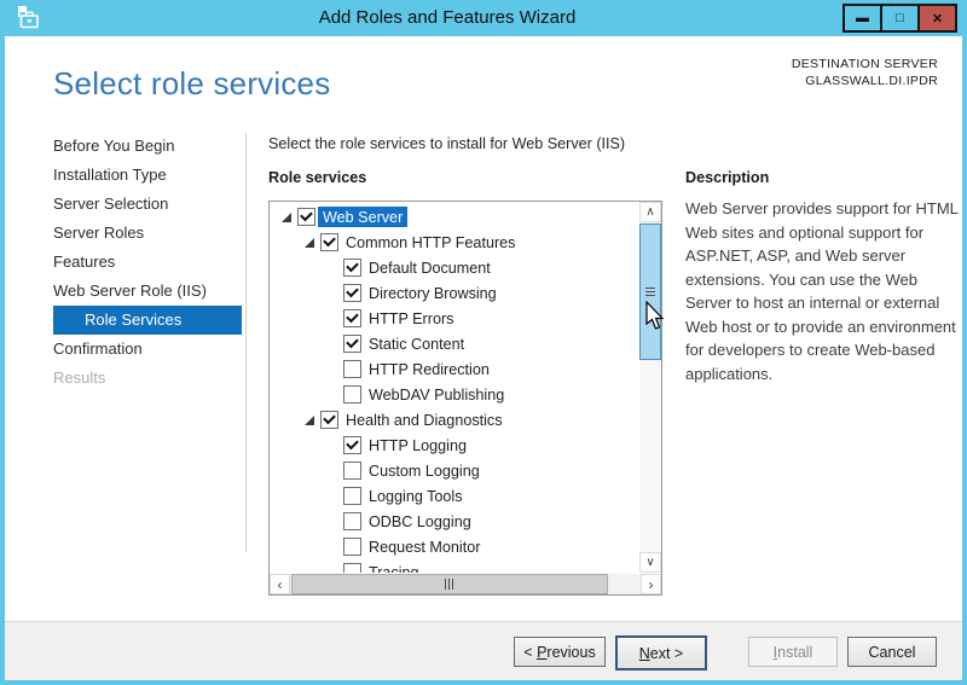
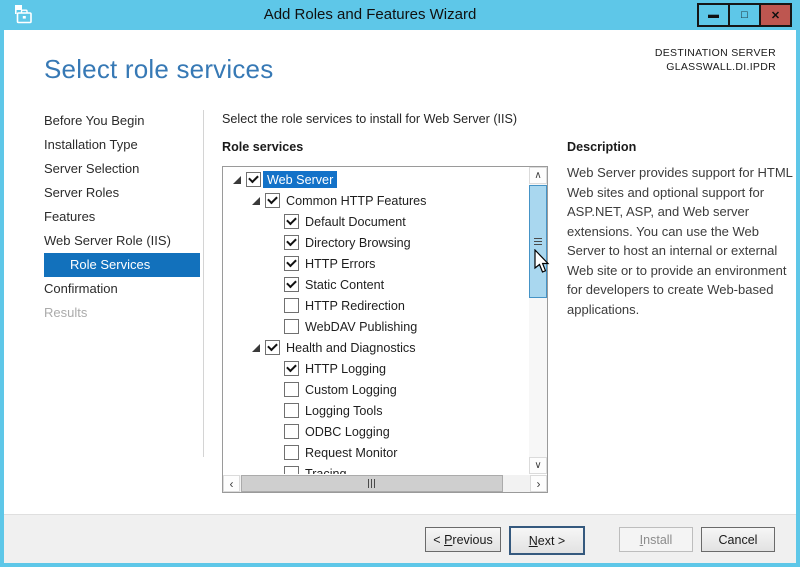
  Add Roles and Features Wizard
  ▬
  □
  ✕
  Select role services
  DESTINATION SERVER
  GLASSWALL.DI.IPDR
  Before You Begin
  Installation Type
  Server Selection
  Server Roles
  Features
  Web Server Role (IIS)
  Role Services
  Confirmation
  Results
  Select the role services to install for Web Server (IIS)
  Role services
  Web Server
  Common HTTP Features
  Default Document
  Directory Browsing
  HTTP Errors
  Static Content
  HTTP Redirection
  WebDAV Publishing
  Health and Diagnostics
  HTTP Logging
  Custom Logging
  Logging Tools
  ODBC Logging
  Request Monitor
  Tracing
  ∧
  ∨
  ‹
  ›
  Description
- Web Server provides support for HTML Web sites and optional support for ASP.NET, ASP, and Web server extensions. You can use the Web Server to host an internal or external Web host or to provide an environment for developers to create Web-based applications.
+ Web Server provides support for HTML Web sites and optional support for ASP.NET, ASP, and Web server extensions. You can use the Web Server to host an internal or external Web site or to provide an environment for developers to create Web-based applications.
  < Previous
  Next >
  Install
  Cancel
